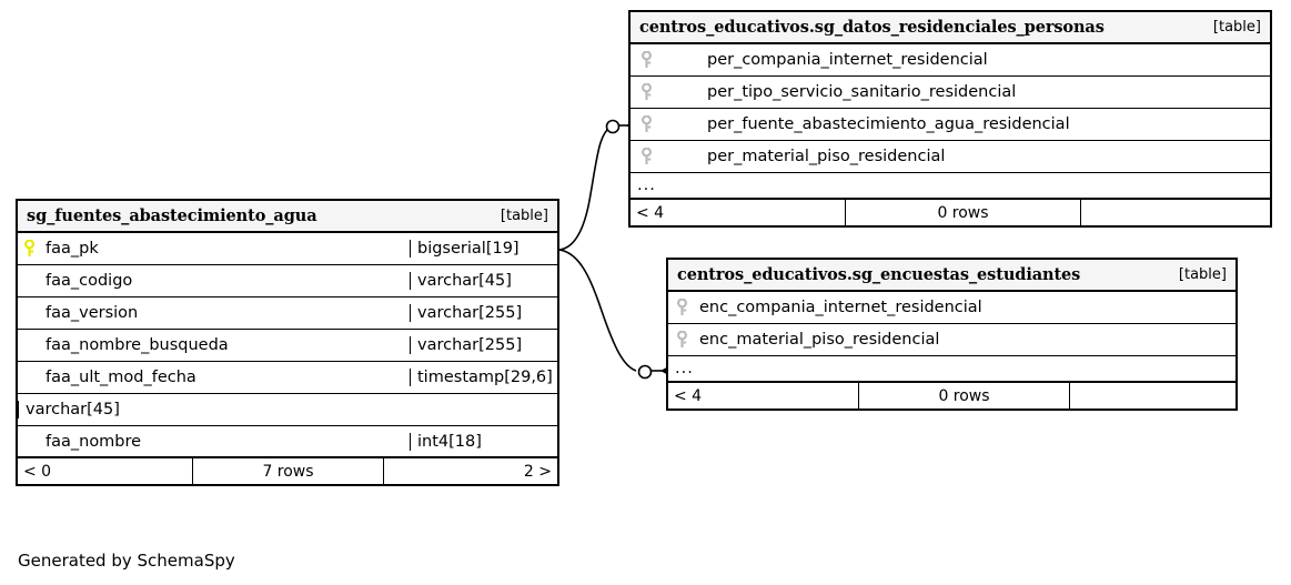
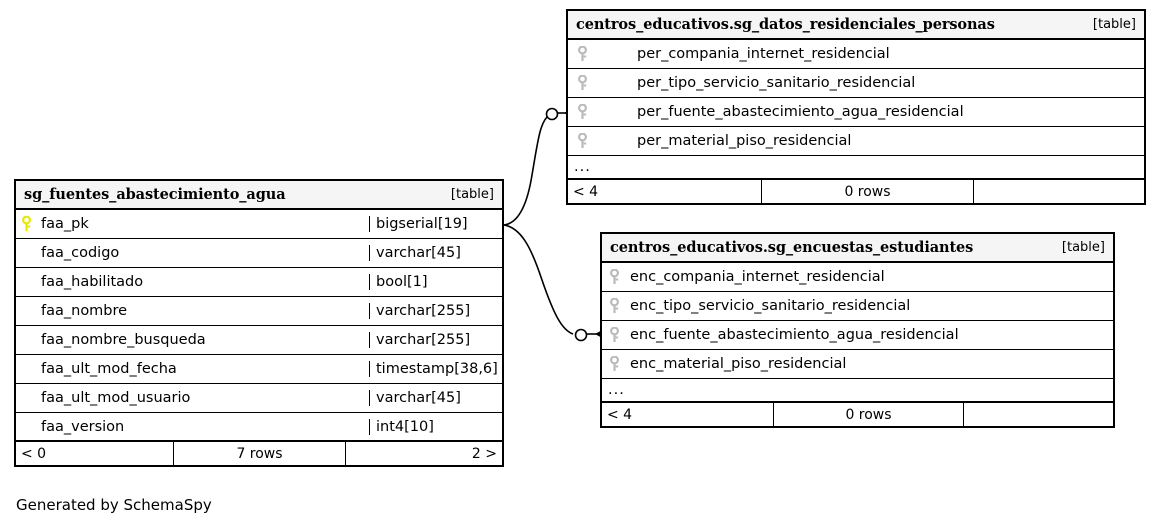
  sg_fuentes_abastecimiento_agua
  [table]
  faa_pk
  bigserial[19]
  faa_codigo
  varchar[45]
+ faa_habilitado
+ bool[1]
- faa_version
+ faa_nombre
  varchar[255]
  faa_nombre_busqueda
  varchar[255]
  faa_ult_mod_fecha
- timestamp[29,6]
+ timestamp[38,6]
+ faa_ult_mod_usuario
  varchar[45]
- faa_nombre
+ faa_version
- int4[18]
+ int4[10]
  < 0
  7 rows
  2 >
  centros_educativos.sg_datos_residenciales_personas
  [table]
  per_compania_internet_residencial
  per_tipo_servicio_sanitario_residencial
  per_fuente_abastecimiento_agua_residencial
  per_material_piso_residencial
  ...
  < 4
  0 rows
  centros_educativos.sg_encuestas_estudiantes
  [table]
  enc_compania_internet_residencial
+ enc_tipo_servicio_sanitario_residencial
+ enc_fuente_abastecimiento_agua_residencial
  enc_material_piso_residencial
  ...
  < 4
  0 rows
  Generated by SchemaSpy
